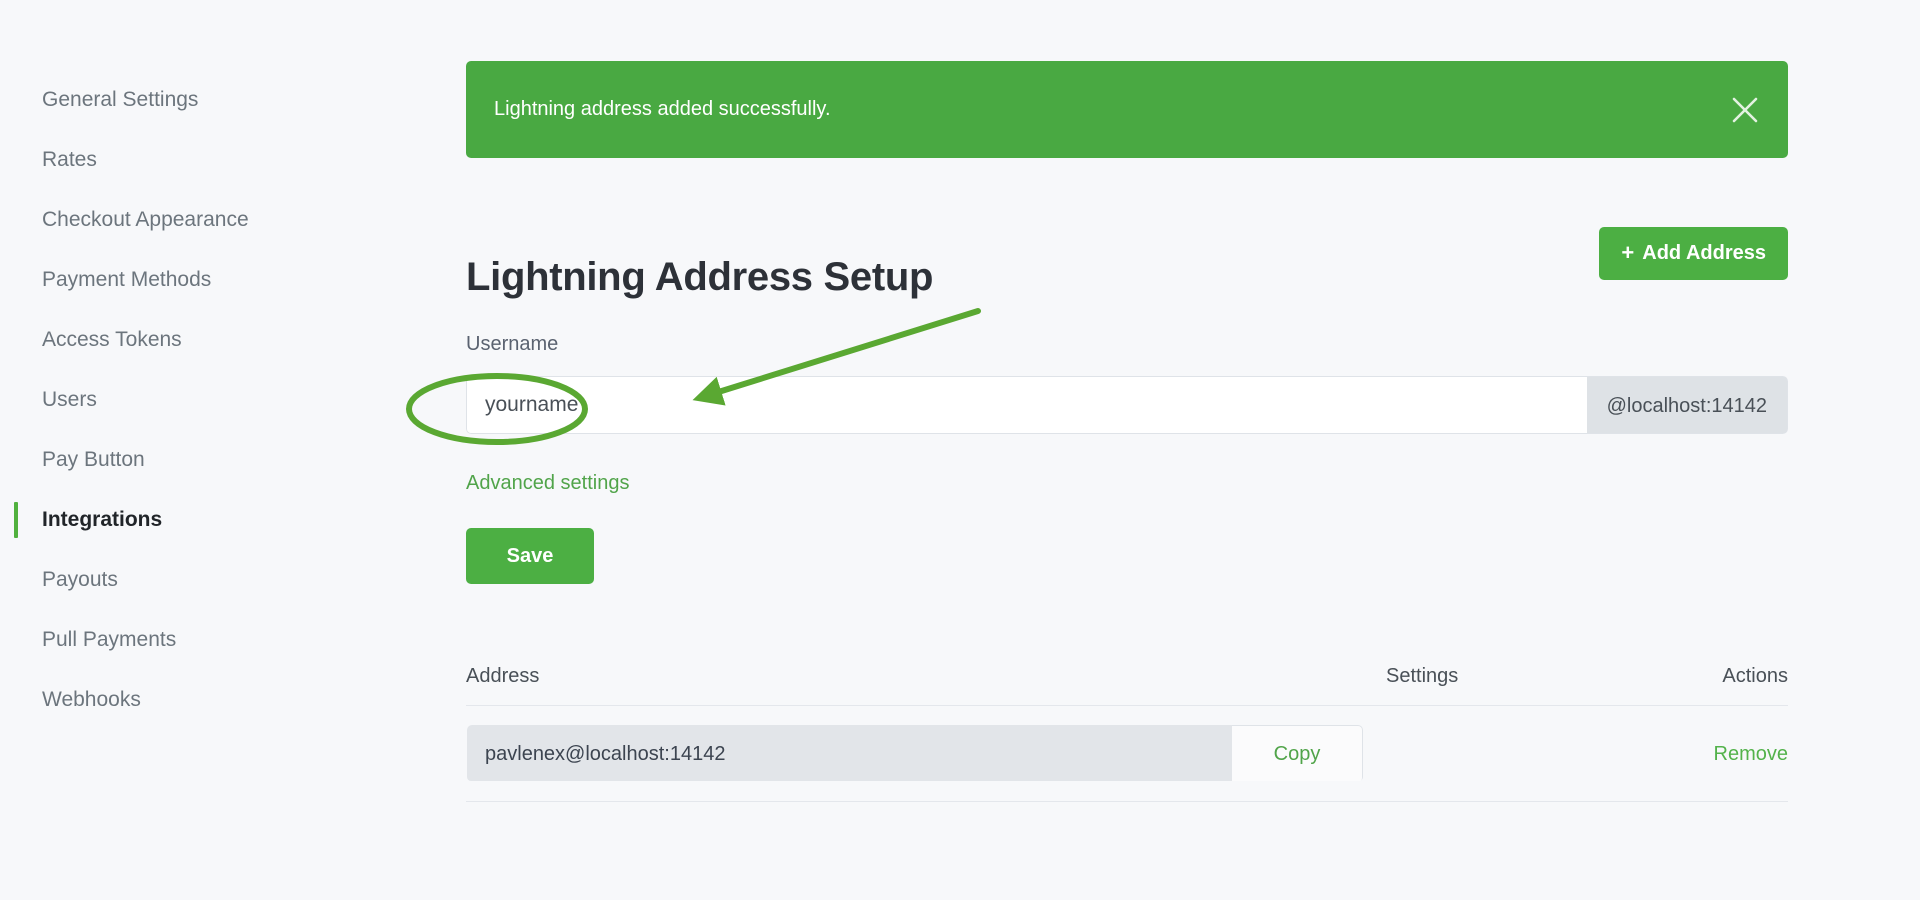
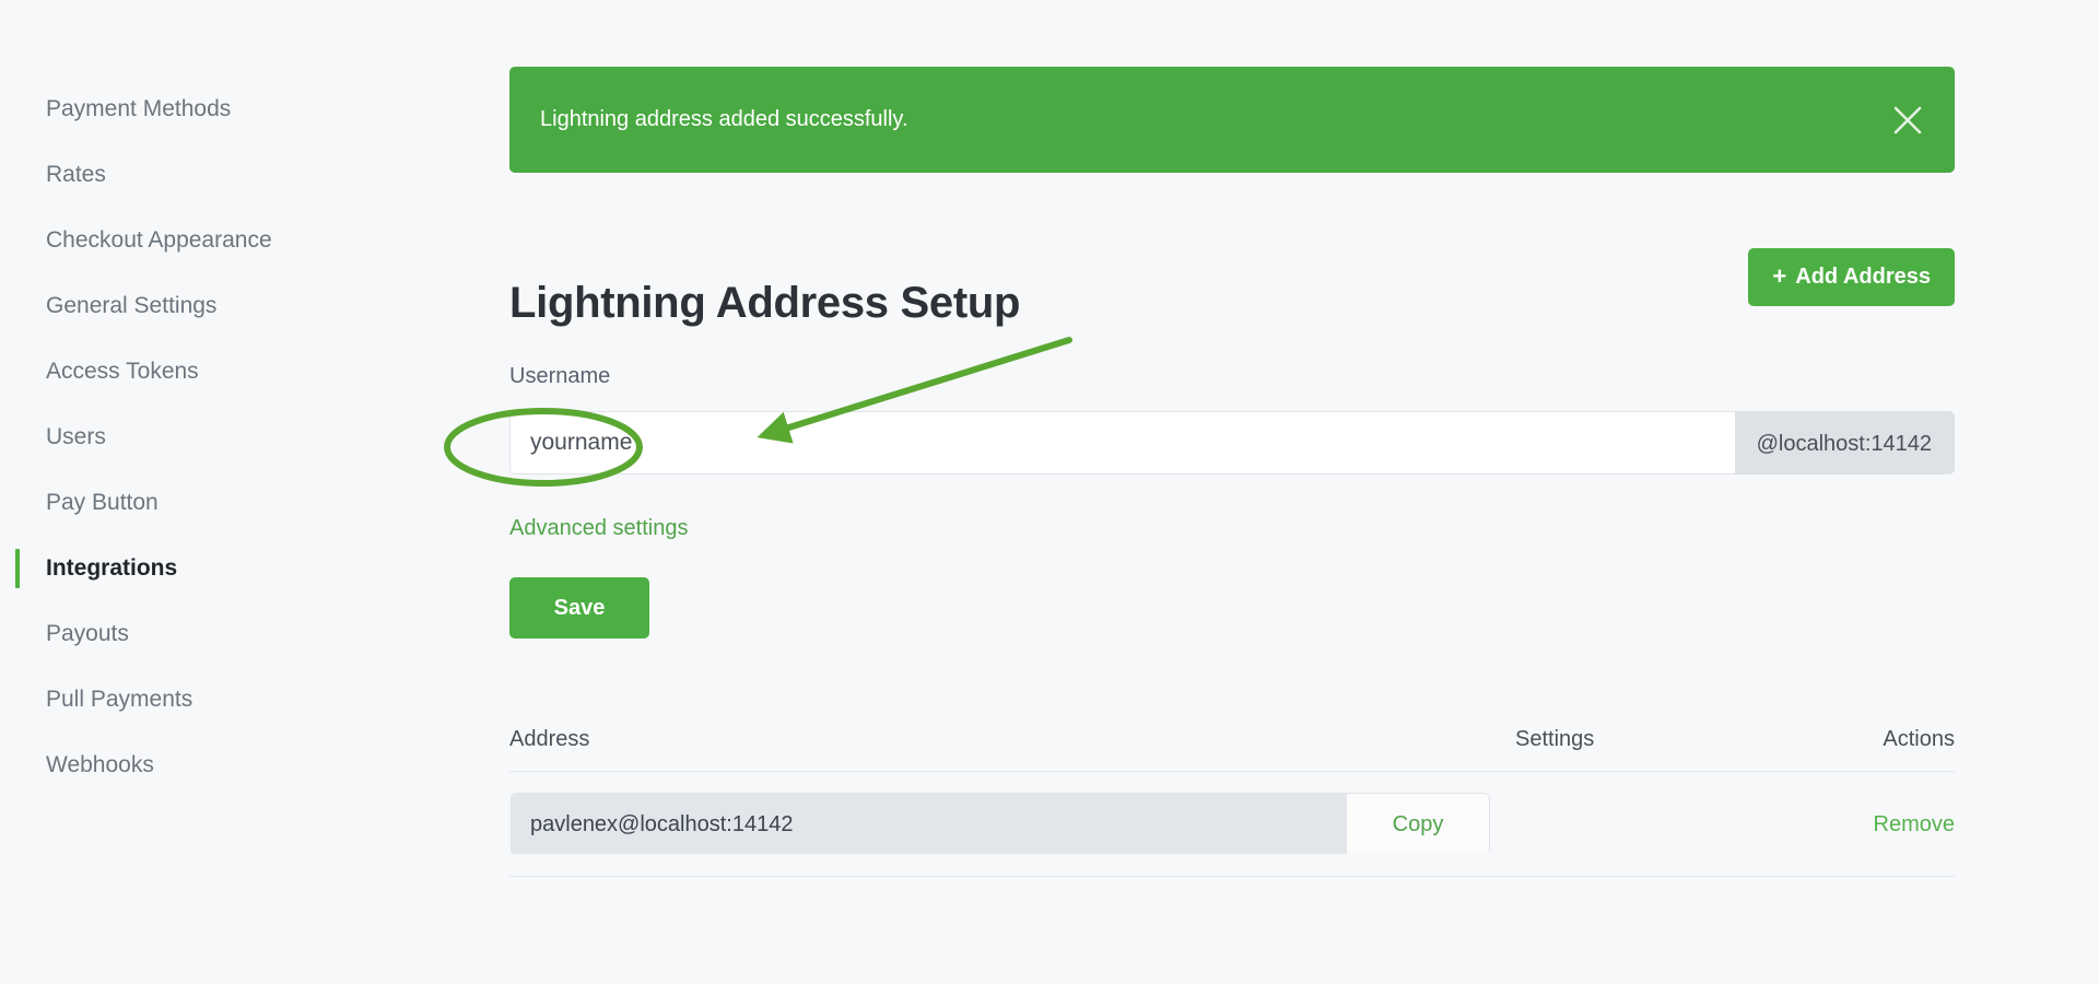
- General Settings
+ Payment Methods
  Rates
  Checkout Appearance
- Payment Methods
+ General Settings
  Access Tokens
  Users
  Pay Button
  Integrations
  Payouts
  Pull Payments
  Webhooks
  Lightning address added successfully.
  Lightning Address Setup
  +
  Add Address
  Username
  yourname
  @localhost:14142
  Advanced settings
  Save
  Address
  Settings
  Actions
  pavlenex@localhost:14142
  Copy
  Remove
